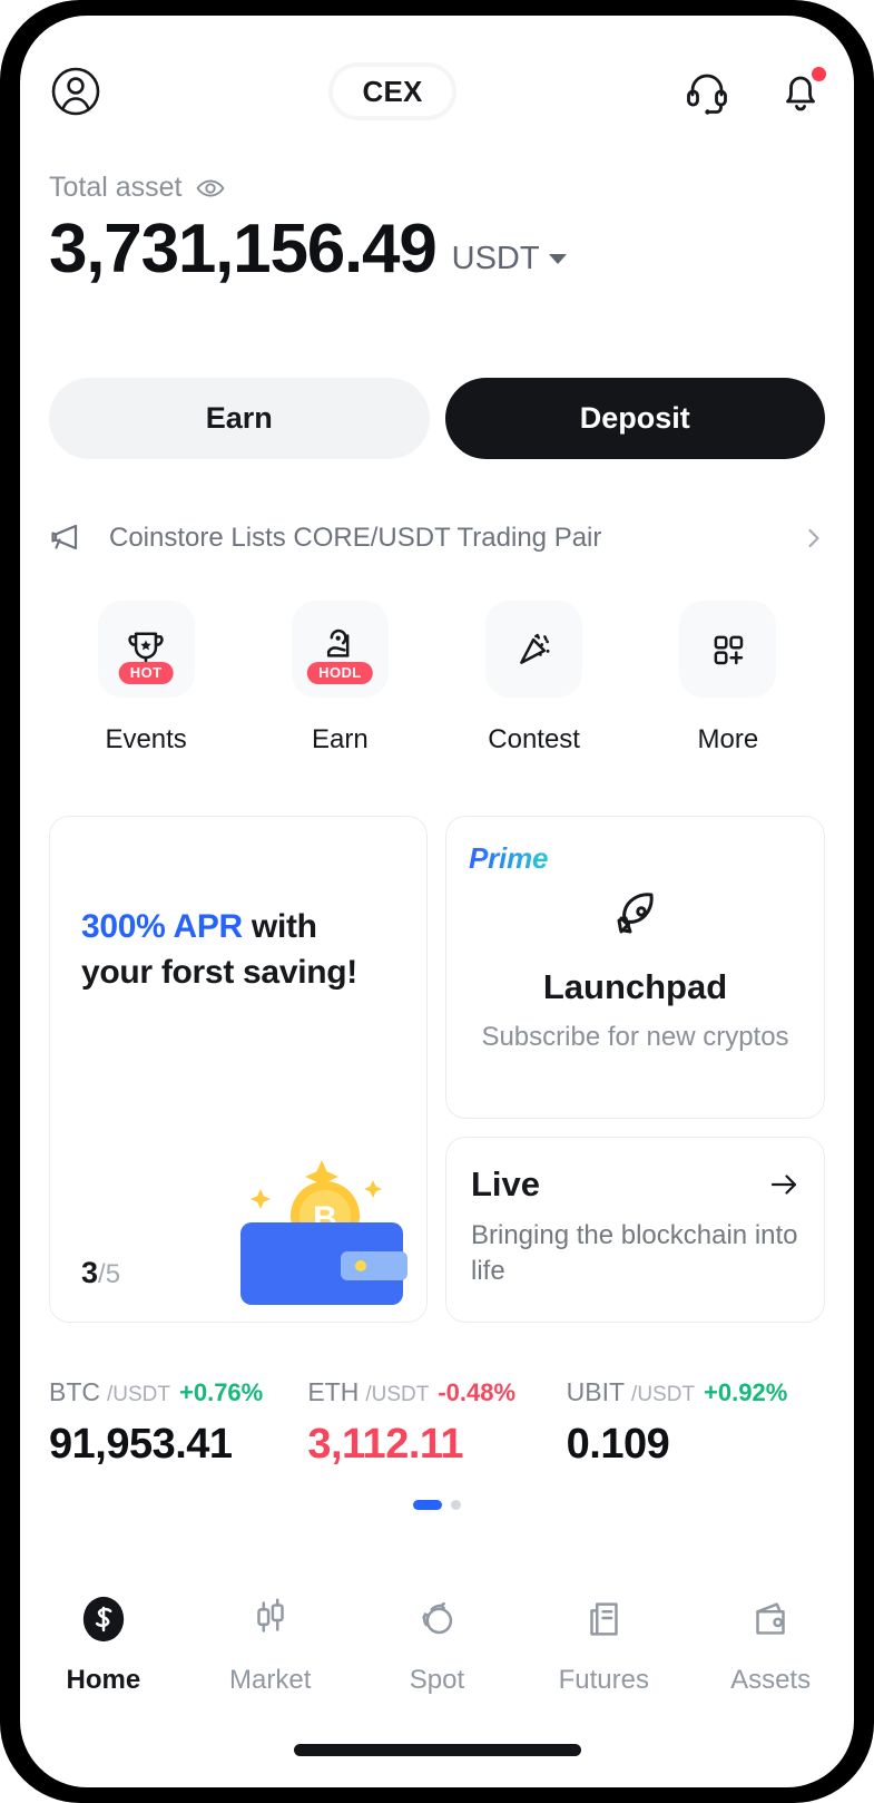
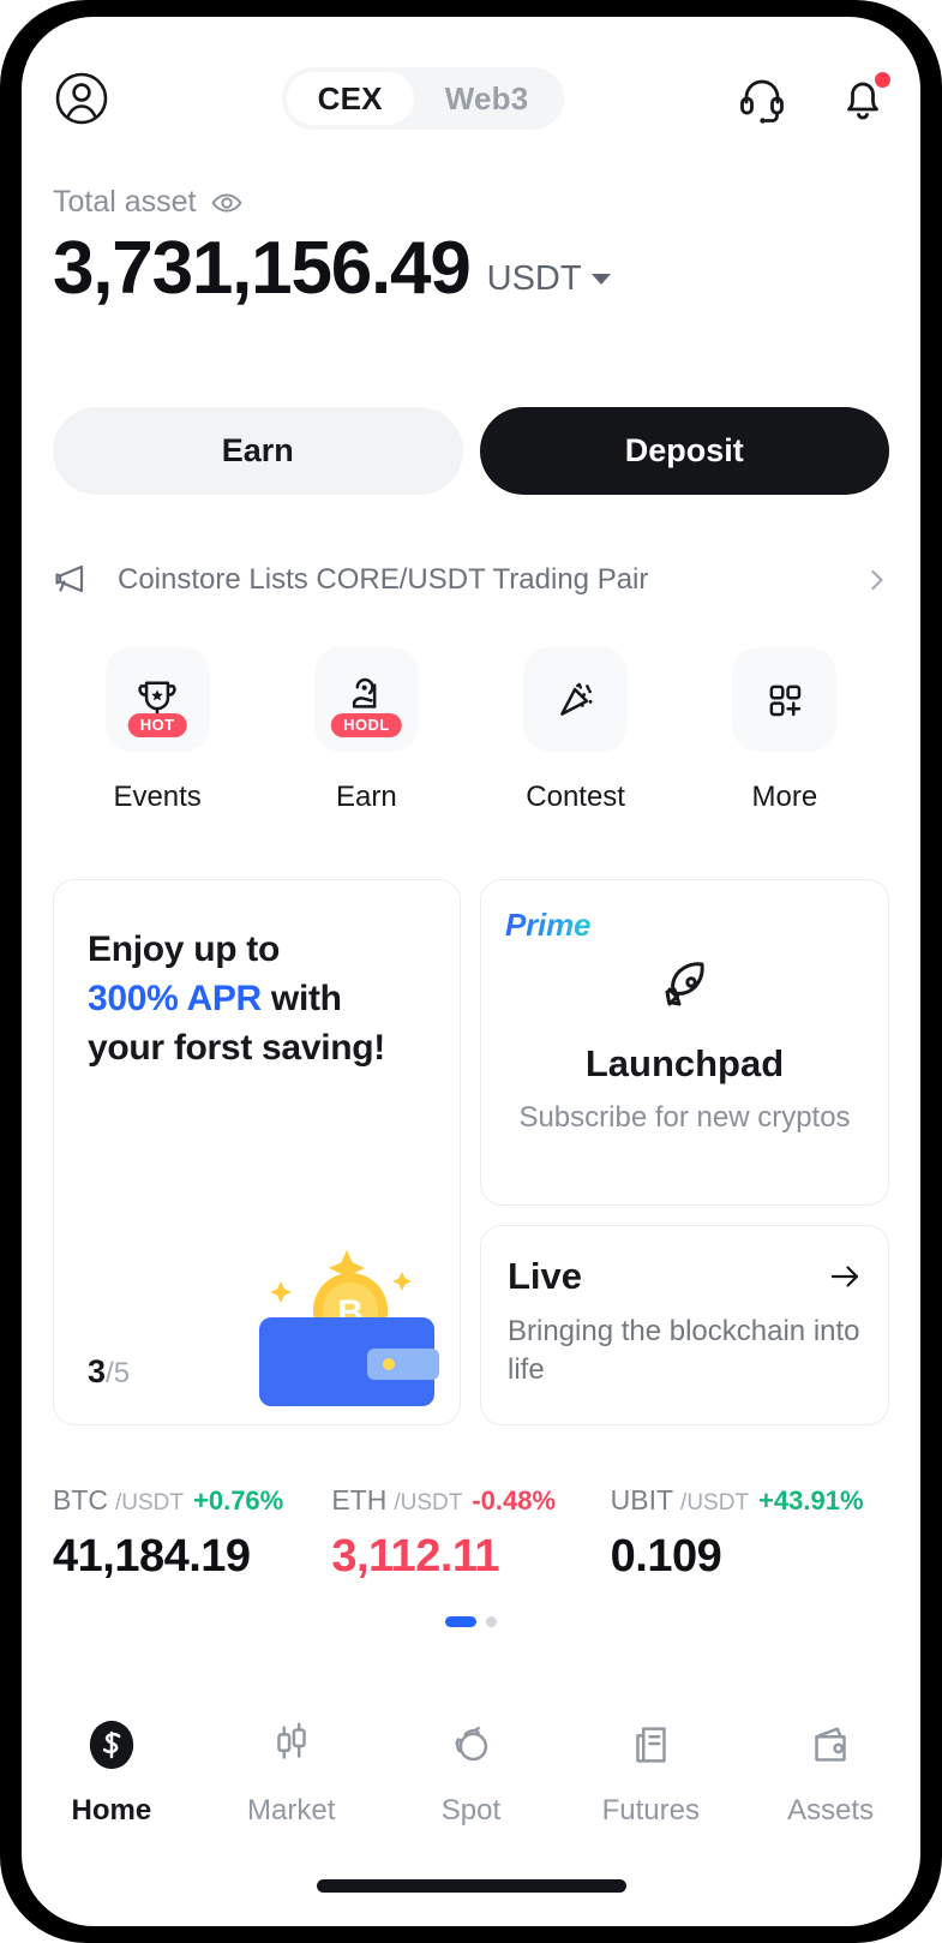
  CEX
+ Web3
  Total asset
  3,731,156.49
  USDT
  Earn
  Deposit
  Coinstore Lists CORE/USDT Trading Pair
  HOT
  Events
  HODL
  Earn
  Contest
  More
+ Enjoy up to
  300% APR with
  your forst saving!
  B
  3/5
  Prime
  Launchpad
  Subscribe for new cryptos
  Live
  Bringing the blockchain into life
  BTC
  /USDT
  +0.76%
- 91,953.41
+ 41,184.19
  ETH
  /USDT
  -0.48%
  3,112.11
  UBIT
  /USDT
- +0.92%
+ +43.91%
  0.109
  Home
  Market
  Spot
  Futures
  Assets
